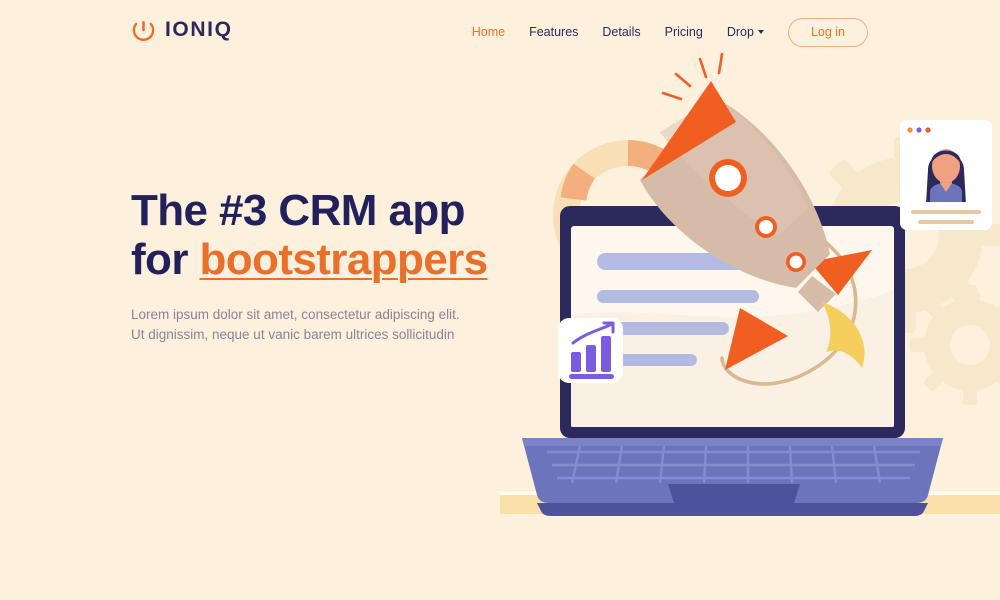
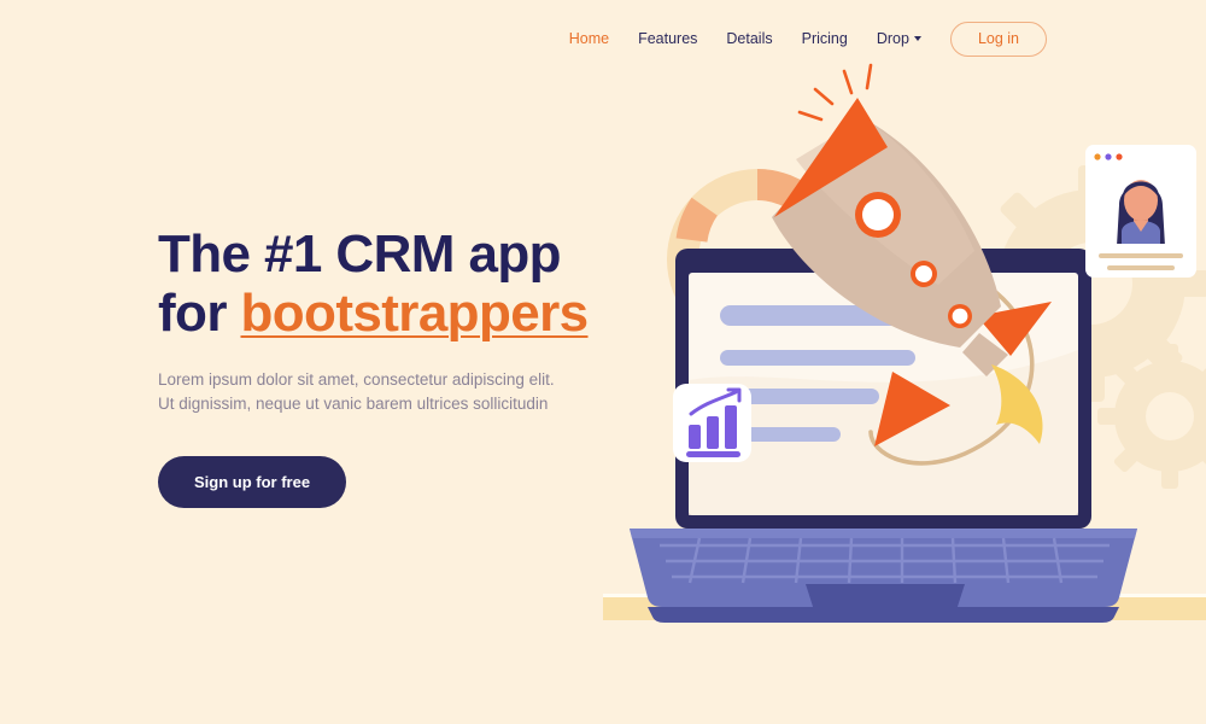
- IONIQ
  Home
  Features
  Details
  Pricing
  Drop
  Log in
- The #3 CRM app
+ The #1 CRM app
  for bootstrappers
  Lorem ipsum dolor sit amet, consectetur adipiscing elit. Ut dignissim, neque ut vanic barem ultrices sollicitudin
+ Sign up for free
